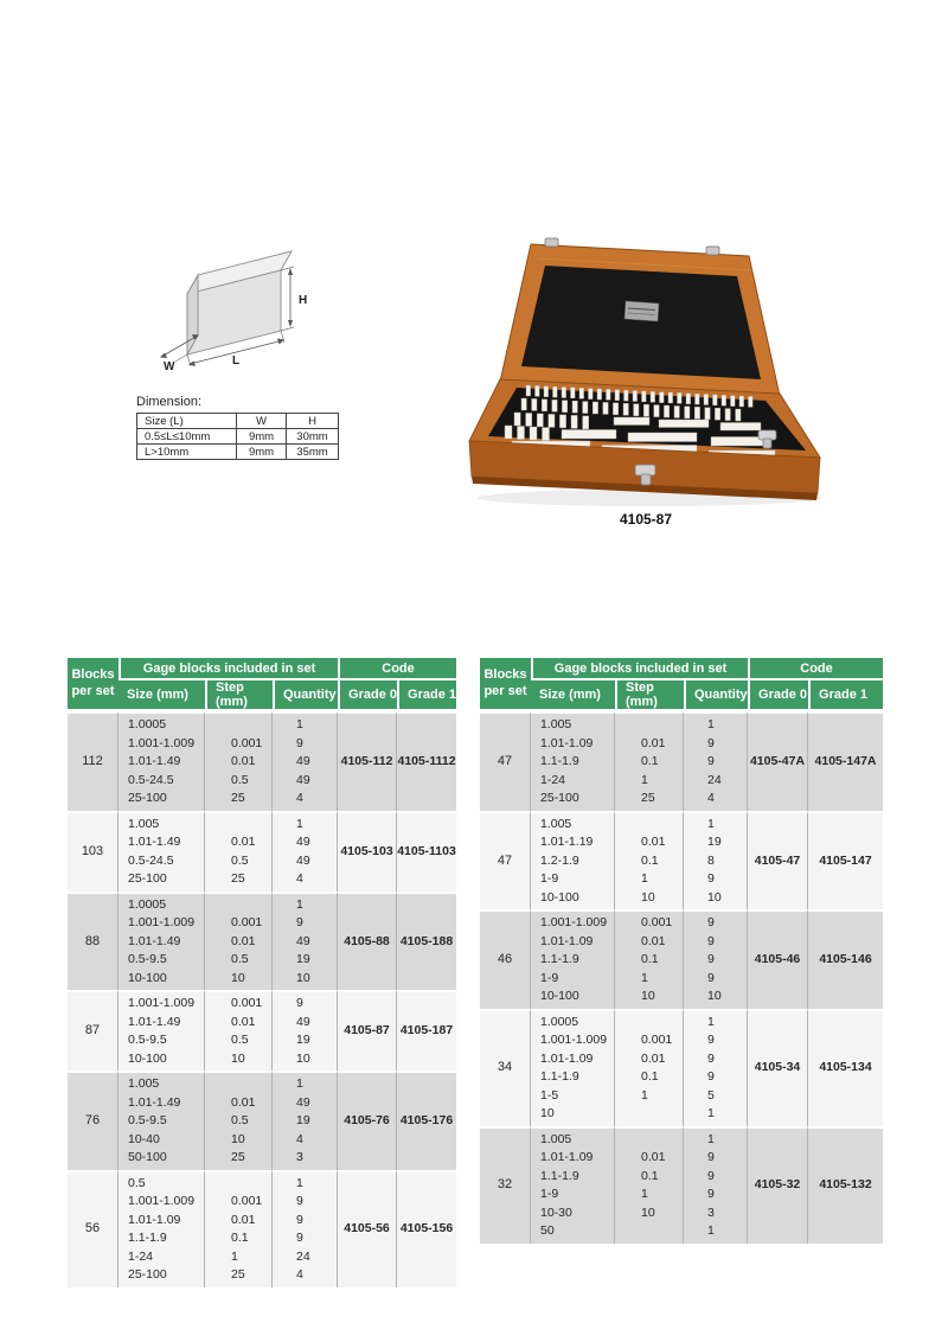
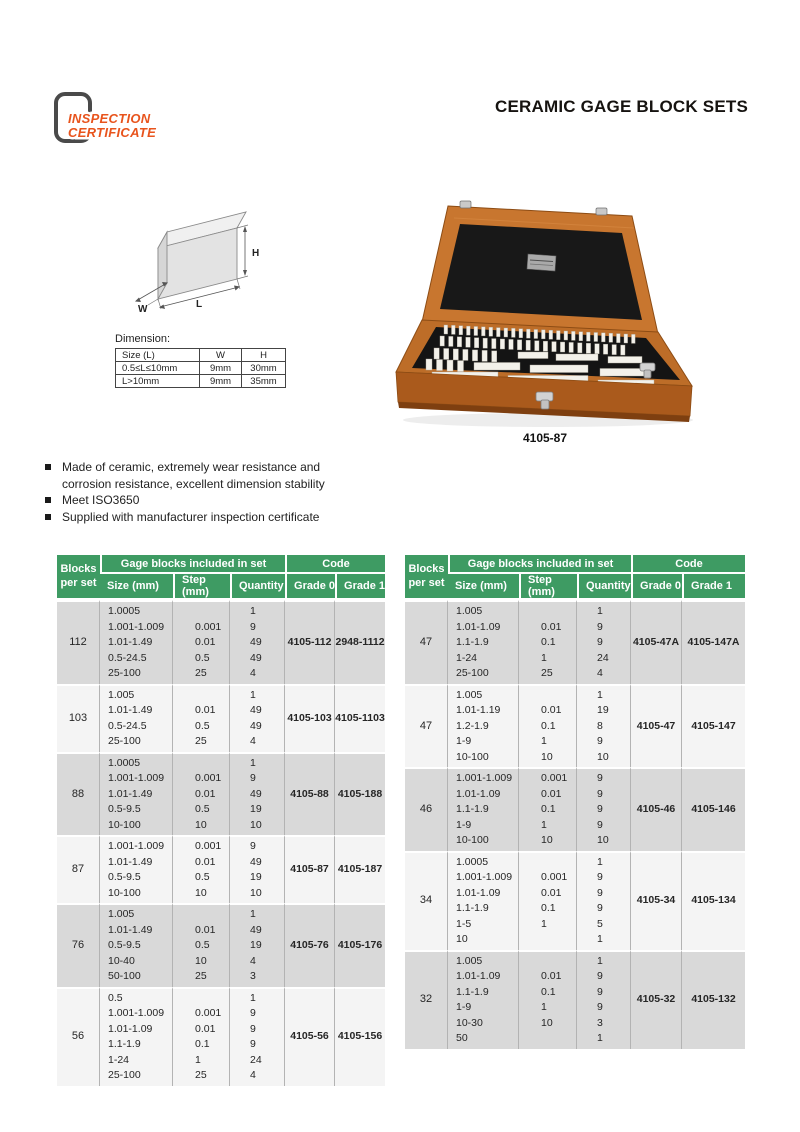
+ INSPECTION
+ CERTIFICATE
+ CERAMIC GAGE BLOCK SETS
  H
  L
  W
  Dimension:
  Size (L)	W	H
  0.5≤L≤10mm	9mm	30mm
  L>10mm	9mm	35mm
  4105-87
+ Made of ceramic, extremely wear resistance and corrosion resistance, excellent dimension stability
+ Meet ISO3650
+ Supplied with manufacturer inspection certificate
  Blocks per set	Gage blocks included in set	Code
  Size (mm)	Step (mm)	Quantity	Grade 0	Grade 1
- 112	1.0005 1.001-1.009 1.01-1.49 0.5-24.5 25-100	0.001 0.01 0.5 25	1 9 49 49 4	4105-112	4105-1112
+ 112	1.0005 1.001-1.009 1.01-1.49 0.5-24.5 25-100	0.001 0.01 0.5 25	1 9 49 49 4	4105-112	2948-1112
  103	1.005 1.01-1.49 0.5-24.5 25-100	0.01 0.5 25	1 49 49 4	4105-103	4105-1103
  88	1.0005 1.001-1.009 1.01-1.49 0.5-9.5 10-100	0.001 0.01 0.5 10	1 9 49 19 10	4105-88	4105-188
  87	1.001-1.009 1.01-1.49 0.5-9.5 10-100	0.001 0.01 0.5 10	9 49 19 10	4105-87	4105-187
  76	1.005 1.01-1.49 0.5-9.5 10-40 50-100	0.01 0.5 10 25	1 49 19 4 3	4105-76	4105-176
  56	0.5 1.001-1.009 1.01-1.09 1.1-1.9 1-24 25-100	0.001 0.01 0.1 1 25	1 9 9 9 24 4	4105-56	4105-156
  Blocks per set	Gage blocks included in set	Code
  Size (mm)	Step (mm)	Quantity	Grade 0	Grade 1
  47	1.005 1.01-1.09 1.1-1.9 1-24 25-100	0.01 0.1 1 25	1 9 9 24 4	4105-47A	4105-147A
  47	1.005 1.01-1.19 1.2-1.9 1-9 10-100	0.01 0.1 1 10	1 19 8 9 10	4105-47	4105-147
  46	1.001-1.009 1.01-1.09 1.1-1.9 1-9 10-100	0.001 0.01 0.1 1 10	9 9 9 9 10	4105-46	4105-146
  34	1.0005 1.001-1.009 1.01-1.09 1.1-1.9 1-5 10	0.001 0.01 0.1 1	1 9 9 9 5 1	4105-34	4105-134
  32	1.005 1.01-1.09 1.1-1.9 1-9 10-30 50	0.01 0.1 1 10	1 9 9 9 3 1	4105-32	4105-132
